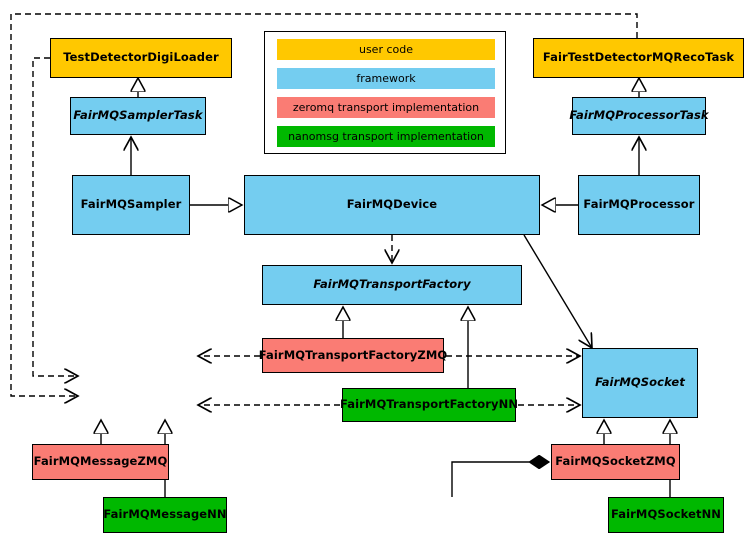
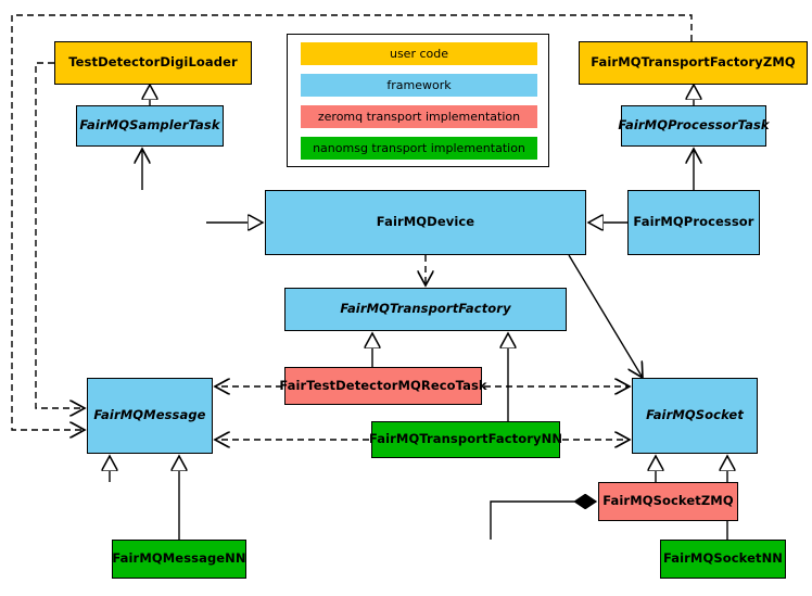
  TestDetectorDigiLoader
  FairMQSamplerTask
- FairMQSampler
  FairMQDevice
  FairMQProcessor
  FairMQProcessorTask
- FairTestDetectorMQRecoTask
+ FairMQTransportFactoryZMQ
  FairMQTransportFactory
- FairMQTransportFactoryZMQ
+ FairTestDetectorMQRecoTask
  FairMQTransportFactoryNN
+ FairMQMessage
  FairMQSocket
- FairMQMessageZMQ
  FairMQMessageNN
  FairMQSocketZMQ
  FairMQSocketNN
  user code
  framework
  zeromq transport implementation
  nanomsg transport implementation
